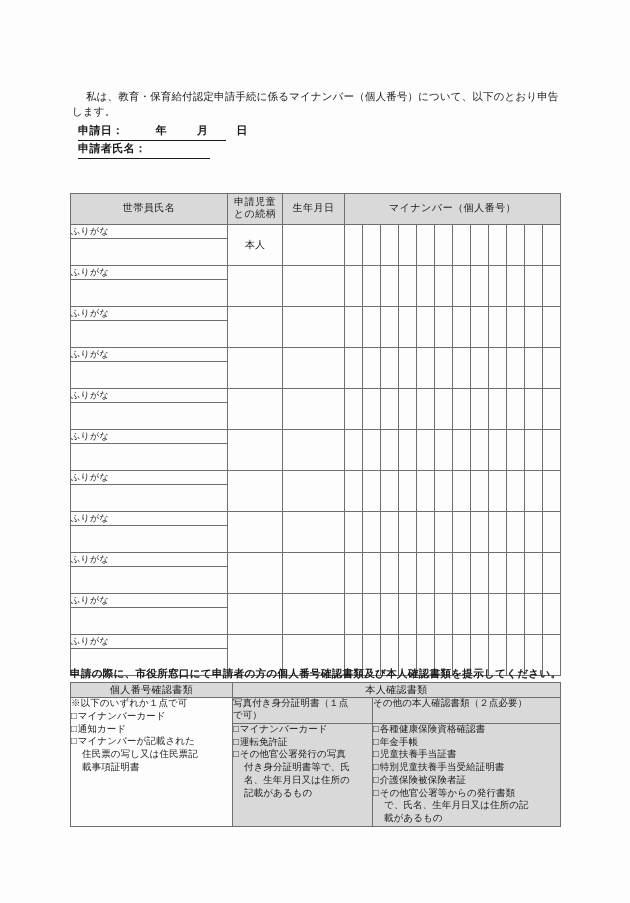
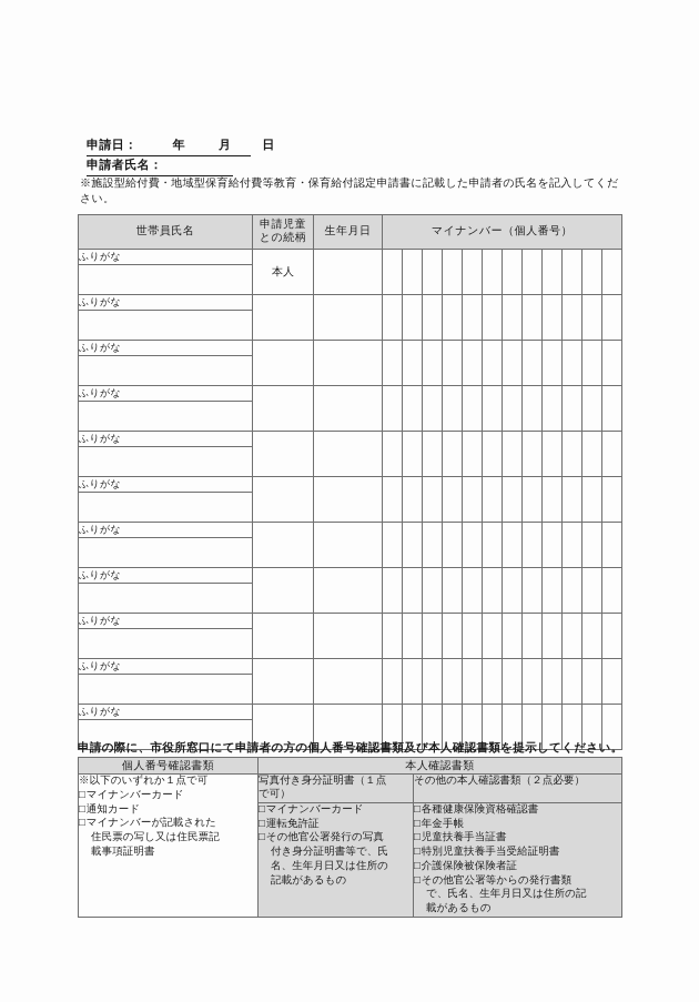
- 私は、教育・保育給付認定申請手続に係るマイナンバー（個人番号）について、以下のとおり申告します。
  申請日： 年 月 日
  申請者氏名：
+ ※施設型給付費・地域型保育給付費等教育・保育給付認定申請書に記載した申請者の氏名を記入してください。
  世帯員氏名	申請児童 との続柄	生年月日	マイナンバー（個人番号）
  ふりがな	本人
  ふりがな
  ふりがな
  ふりがな
  ふりがな
  ふりがな
  ふりがな
  ふりがな
  ふりがな
  ふりがな
  ふりがな
  申請の際に、市役所窓口にて申請者の方の個人番号確認書類及び本人確認書類を提示してください。
  個人番号確認書類	本人確認書類
  ※以下のいずれか１点で可 マイナンバーカード通知カードマイナンバーが記載された住民票の写し又は住民票記載事項証明書	写真付き身分証明書（１点 で可）	その他の本人確認書類（２点必要）
  マイナンバーカード運転免許証その他官公署発行の写真付き身分証明書等で、氏名、生年月日又は住所の記載があるもの	各種健康保険資格確認書年金手帳児童扶養手当証書特別児童扶養手当受給証明書介護保険被保険者証その他官公署等からの発行書類で、氏名、生年月日又は住所の記載があるもの
